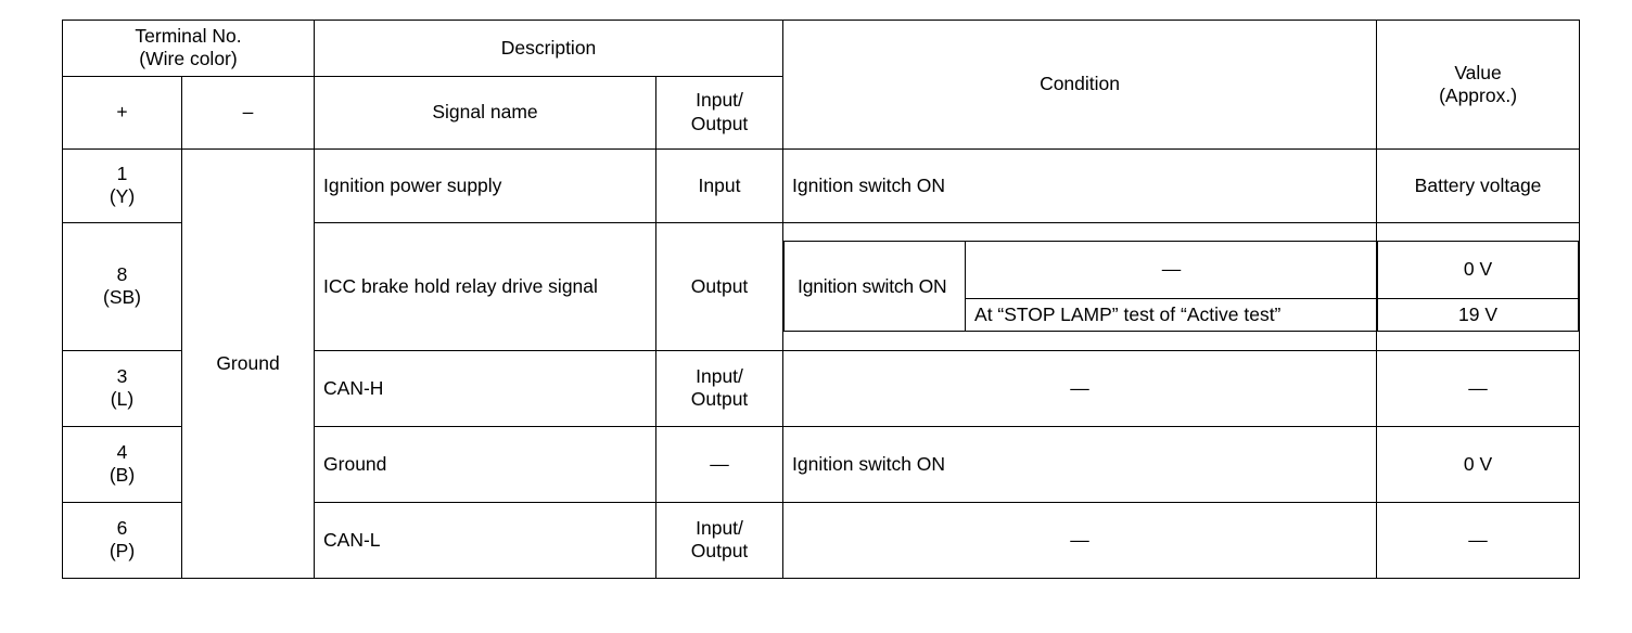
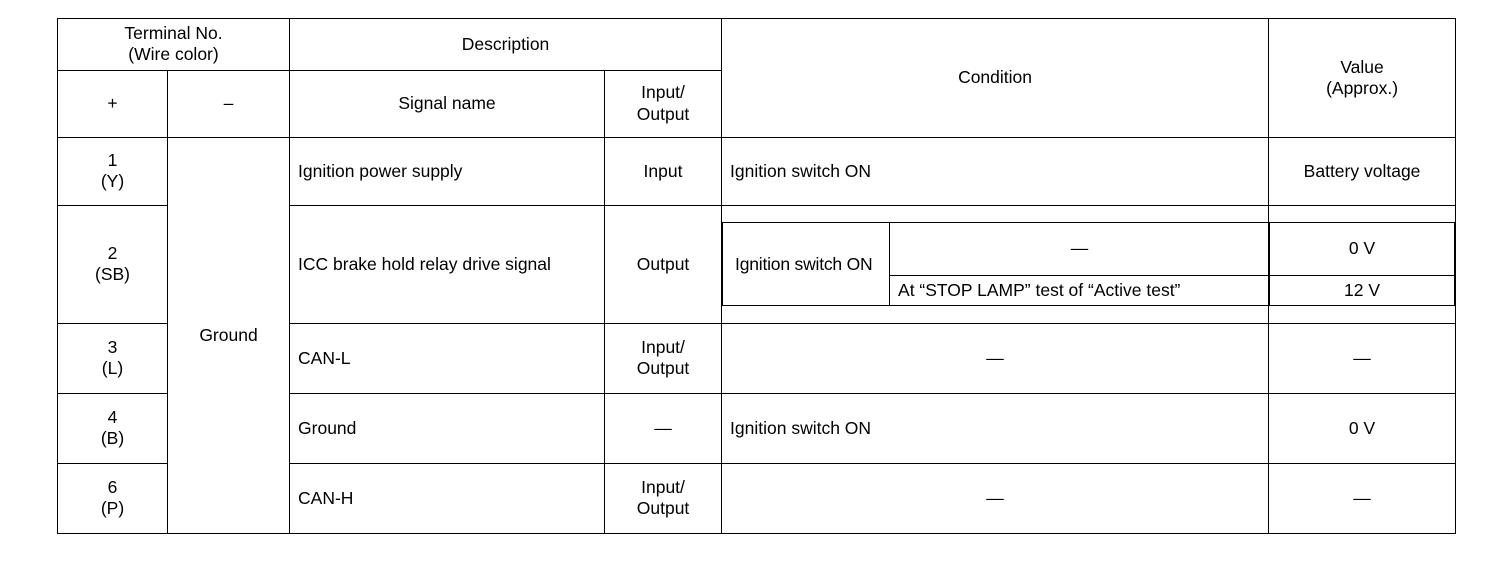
  Terminal No. (Wire color)	Description	Condition	Value (Approx.)
  +	–	Signal name	Input/ Output
  1 (Y)	Ground	Ignition power supply	Input	Ignition switch ON	Battery voltage
- 8 (SB)	ICC brake hold relay drive signal	Output
+ 2 (SB)	ICC brake hold relay drive signal	Output
  Ignition switch ON	—
  At “STOP LAMP” test of “Active test”
  0 V
- 19 V
+ 12 V
- 3 (L)	CAN-H	Input/ Output	—	—
+ 3 (L)	CAN-L	Input/ Output	—	—
  4 (B)	Ground	—	Ignition switch ON	0 V
- 6 (P)	CAN-L	Input/ Output	—	—
+ 6 (P)	CAN-H	Input/ Output	—	—
